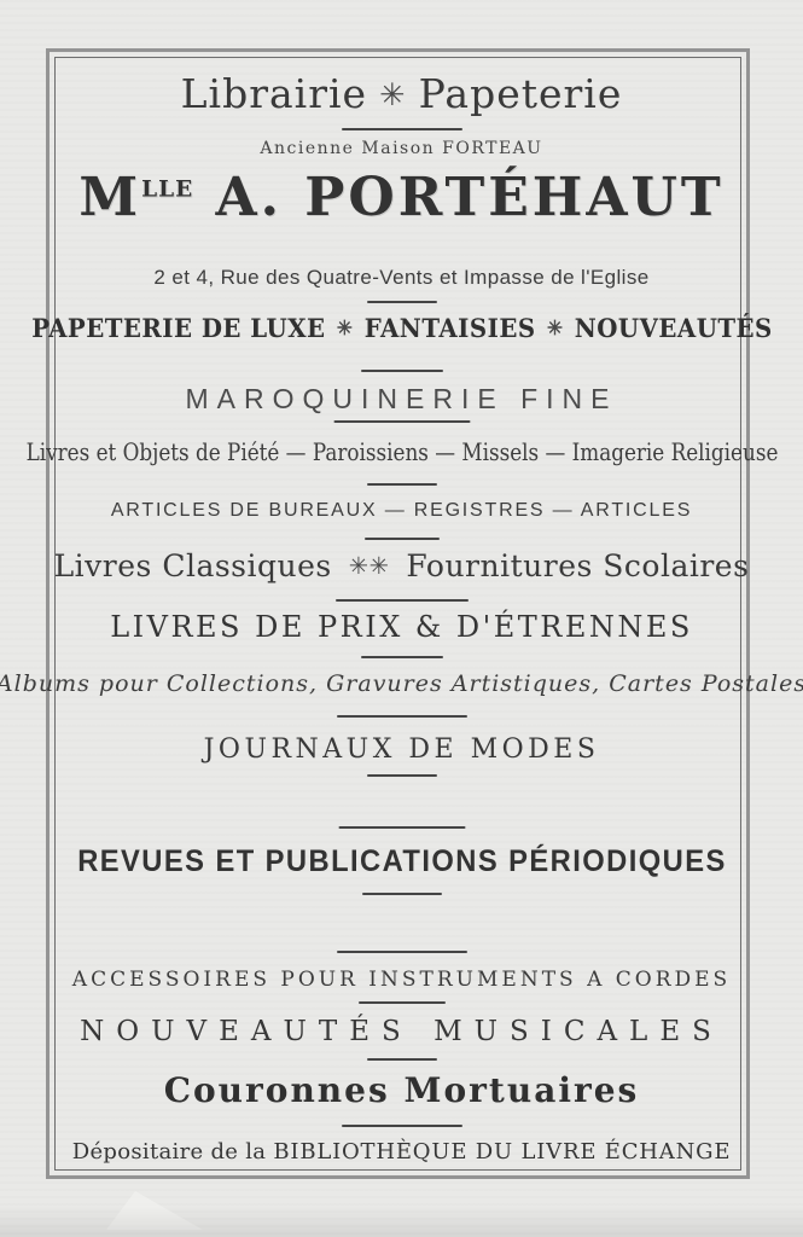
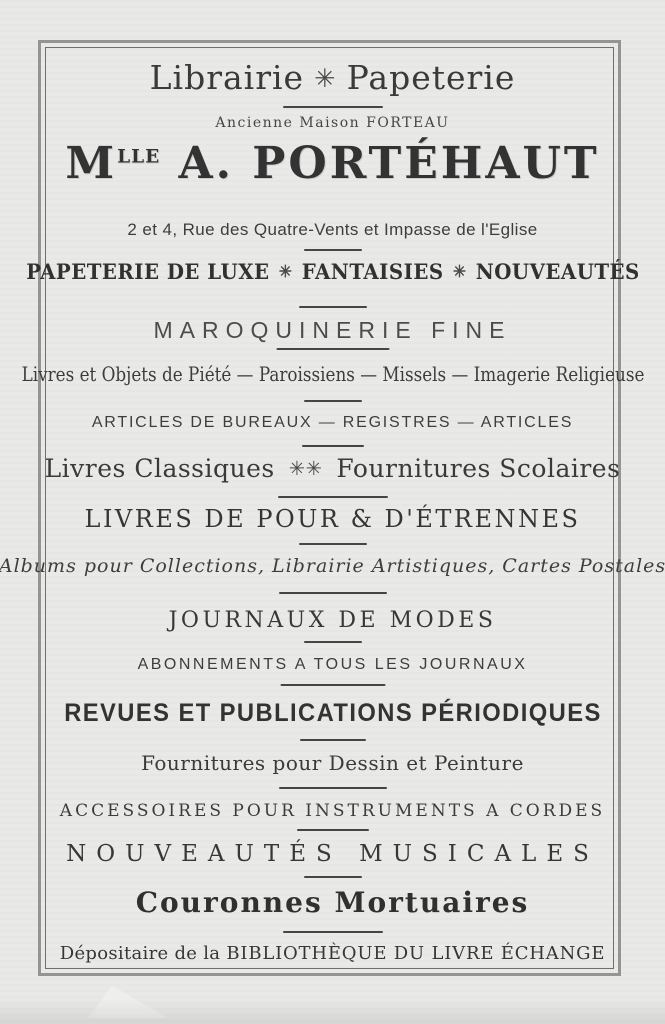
  Librairie ✳ Papeterie
  Ancienne Maison FORTEAU
  MLLE A. PORTÉHAUT
  2 et 4, Rue des Quatre-Vents et Impasse de l'Eglise
  PAPETERIE DE LUXE ✳ FANTAISIES ✳ NOUVEAUTÉS
  MAROQUINERIE FINE
  Livres et Objets de Piété — Paroissiens — Missels — Imagerie Religieuse
  ARTICLES DE BUREAUX — REGISTRES — ARTICLES
  Livres Classiques ✳✳ Fournitures Scolaires
- LIVRES DE PRIX & D'ÉTRENNES
+ LIVRES DE POUR & D'ÉTRENNES
- Albums pour Collections, Gravures Artistiques, Cartes Postales
+ Albums pour Collections, Librairie Artistiques, Cartes Postales
  JOURNAUX DE MODES
+ ABONNEMENTS A TOUS LES JOURNAUX
  REVUES ET PUBLICATIONS PÉRIODIQUES
+ Fournitures pour Dessin et Peinture
  ACCESSOIRES POUR INSTRUMENTS A CORDES
  NOUVEAUTÉS MUSICALES
  Couronnes Mortuaires
  Dépositaire de la BIBLIOTHÈQUE DU LIVRE ÉCHANGE
